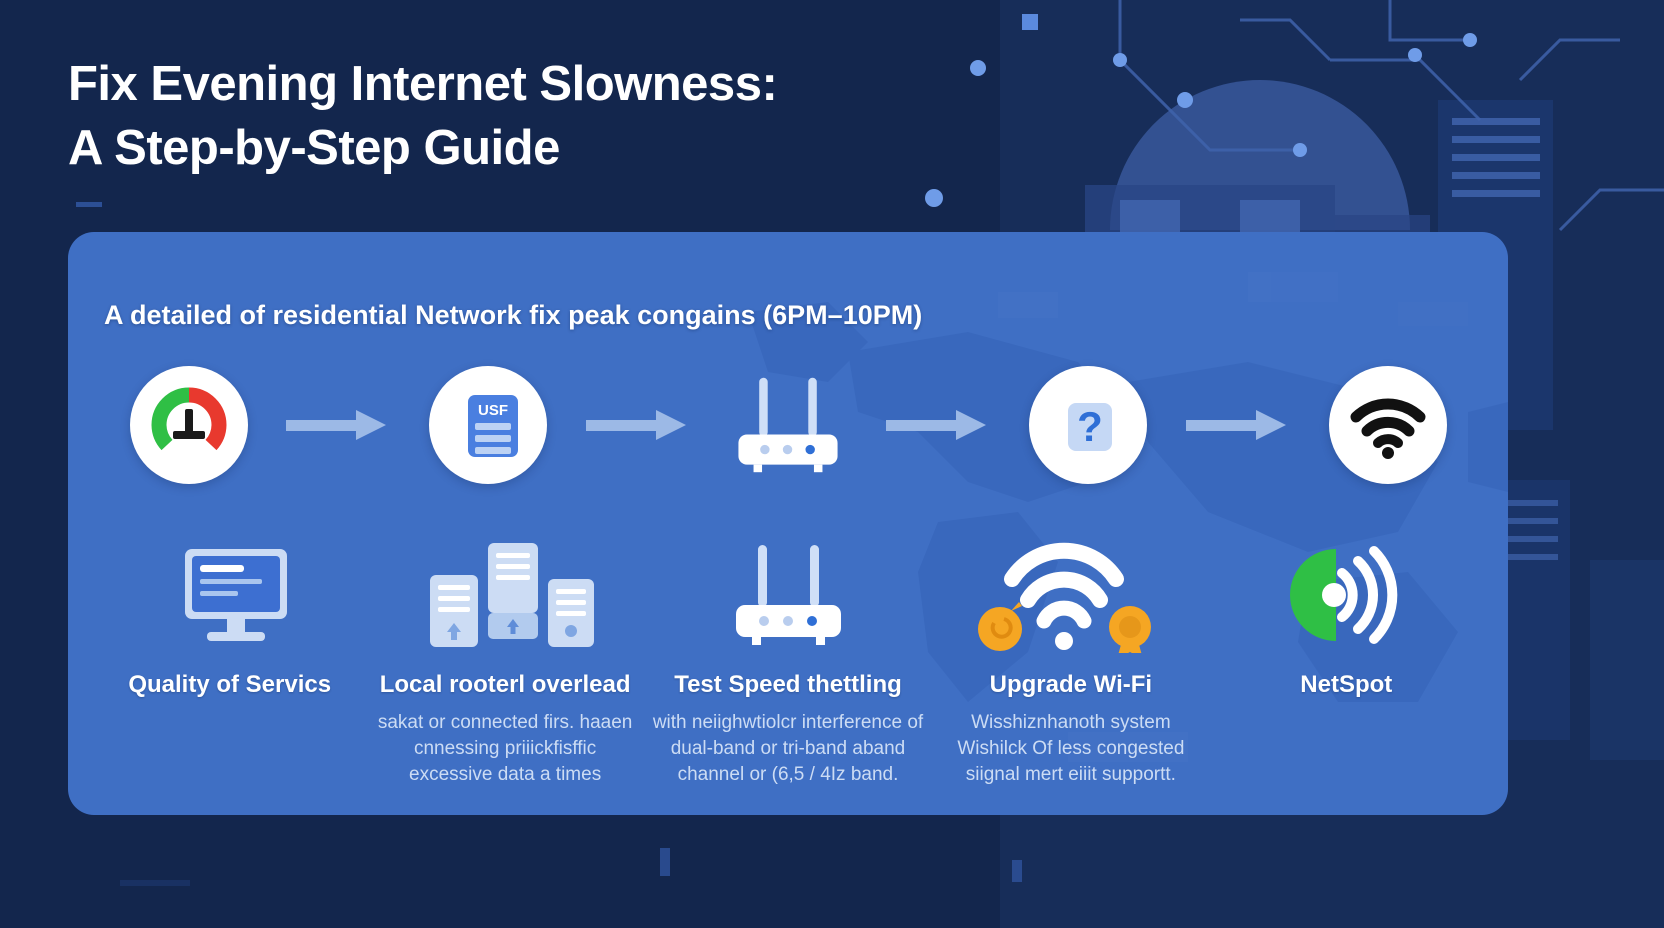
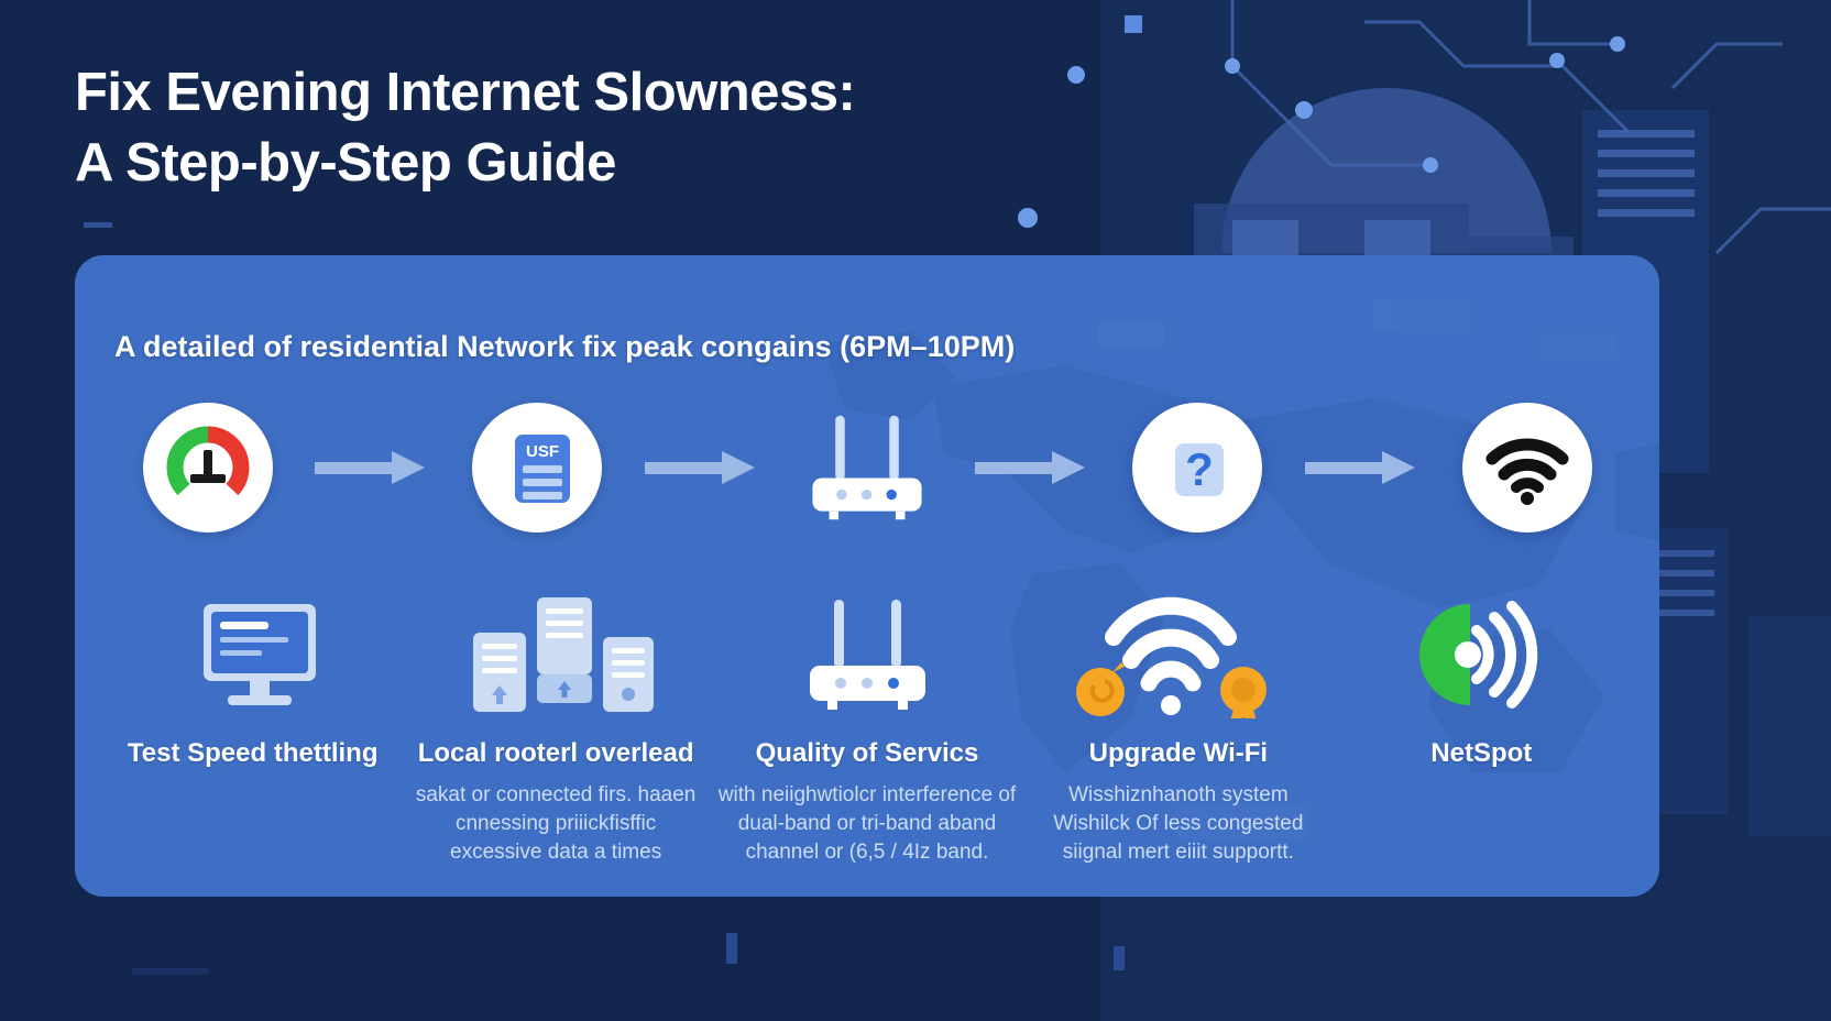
  Fix Evening Internet Slowness:
  A Step-by-Step Guide
  A detailed of residential Network fix peak congains (6PM–10PM)
  USF
  ?
- Quality of Servics
+ Test Speed thettling
  Local rooterl overlead
  sakat or connected firs. haaen
  cnnessing priiickfisffic
  excessive data a times
- Test Speed thettling
+ Quality of Servics
  with neiighwtiolcr interference of
  dual-band or tri-band aband
  channel or (6,5 / 4Iz band.
  Upgrade Wi-Fi
  Wisshiznhanoth system
  Wishilck Of less congested
  siignal mert eiiit supportt.
  NetSpot
